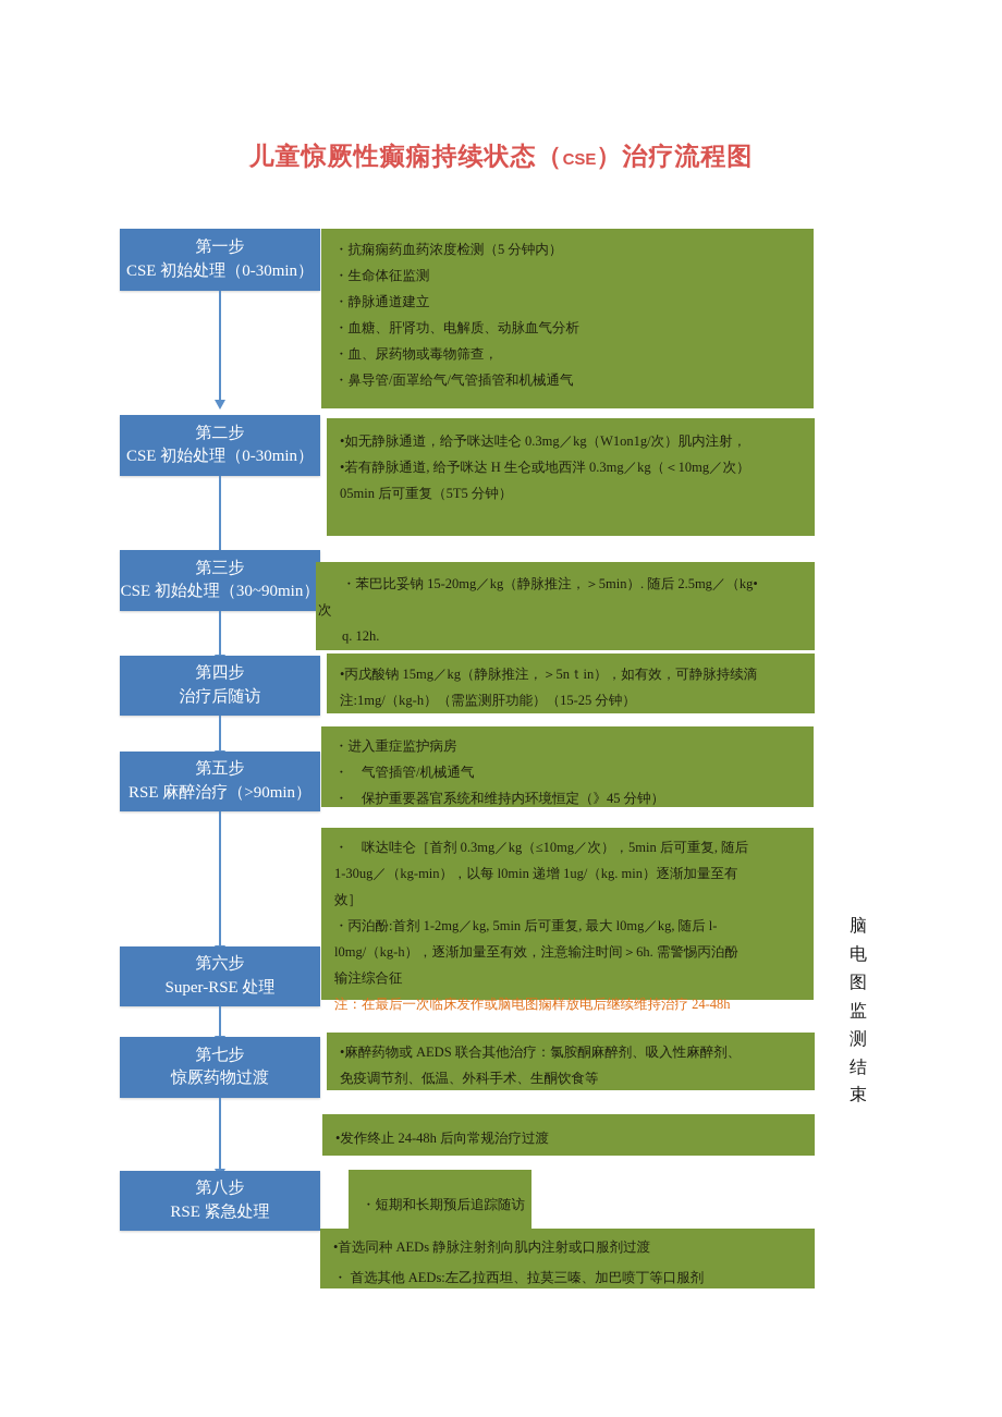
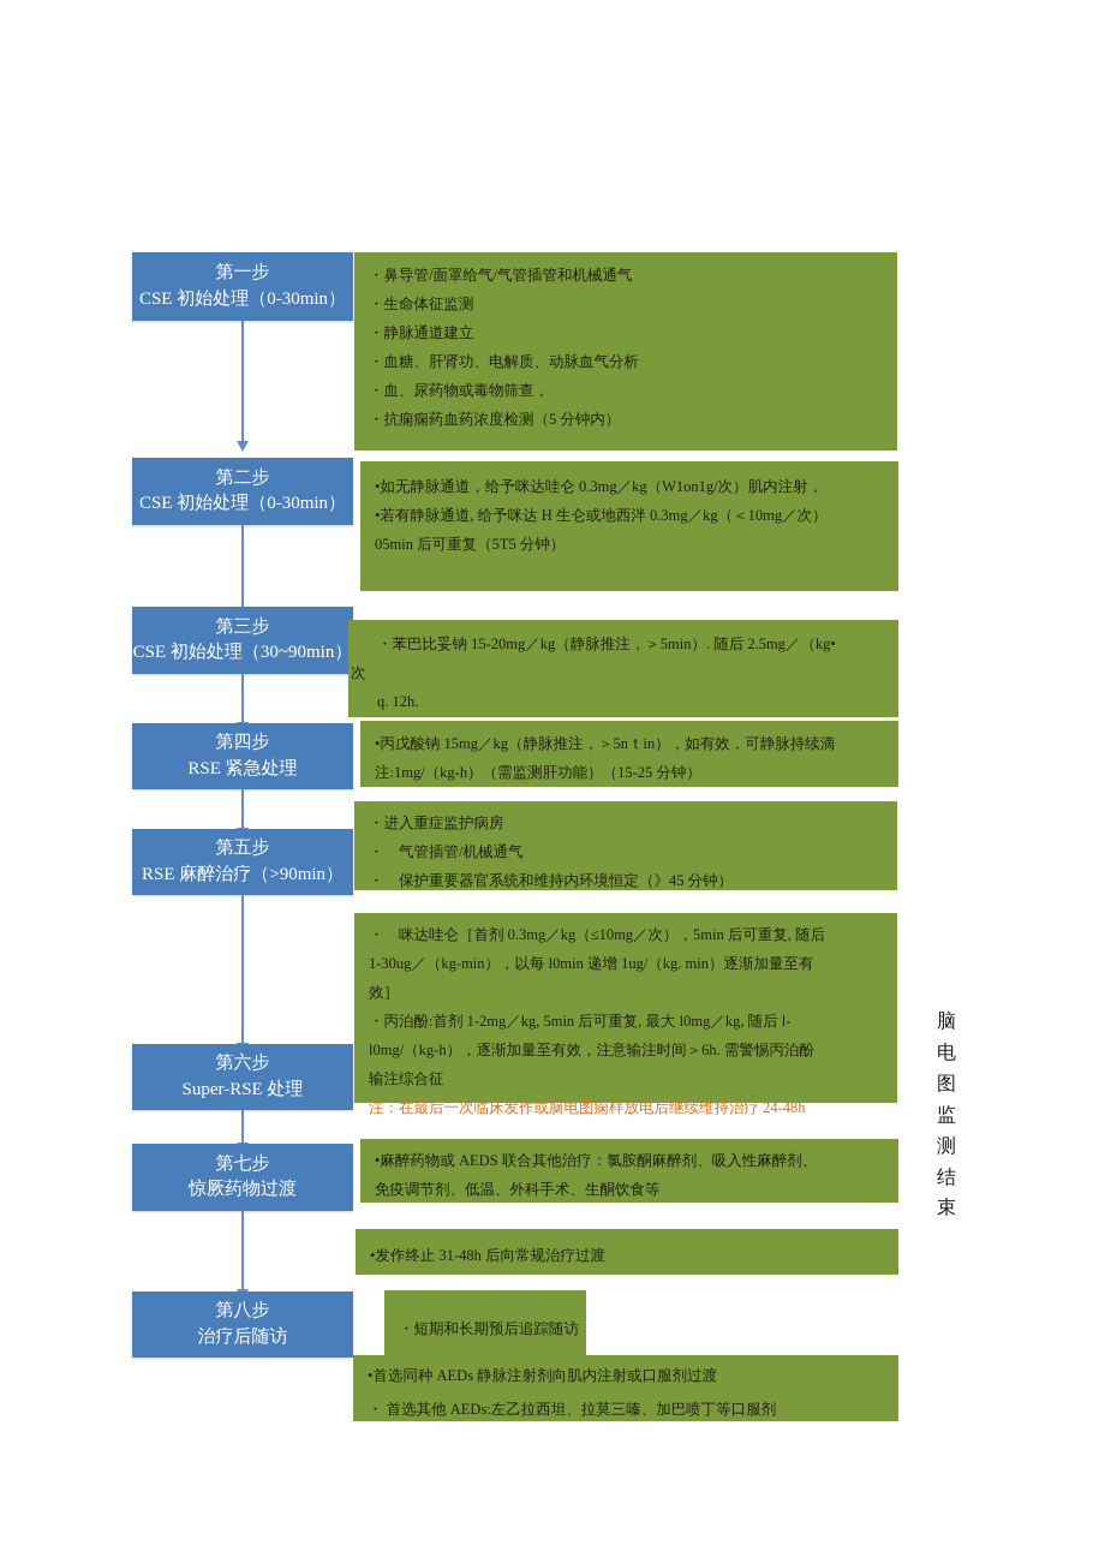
- 儿童惊厥性癫痫持续状态（CSE）治疗流程图
  第一步
  CSE 初始处理（0-30min）
- ・抗痫痫药血药浓度检测（5 分钟内）
+ ・鼻导管/面罩给气/气管插管和机械通气
  ・生命体征监测
  ・静脉通道建立
  ・血糖、肝肾功、电解质、动脉血气分析
  ・血、尿药物或毒物筛查，
- ・鼻导管/面罩给气/气管插管和机械通气
+ ・抗痫痫药血药浓度检测（5 分钟内）
  第二步
  CSE 初始处理（0-30min）
  •如无静脉通道，给予咪达哇仑 0.3mg／kg（W1on1g/次）肌内注射，
  •若有静脉通道, 给予咪达 H 生仑或地西泮 0.3mg／kg（＜10mg／次）
  05min 后可重复（5T5 分钟）
  第三步
  CSE 初始处理（30~90min）
  ・苯巴比妥钠 15-20mg／kg（静脉推注，＞5min）. 随后 2.5mg／（kg•
  次
  q. 12h.
  第四步
- 治疗后随访
+ RSE 紧急处理
  •丙戊酸钠 15mg／kg（静脉推注，＞5nｔin），如有效，可静脉持续滴
  注:1mg/（kg-h）（需监测肝功能）（15-25 分钟）
  第五步
  RSE 麻醉治疗（>90min）
  ・进入重症监护病房
  ・ 气管插管/机械通气
  ・ 保护重要器官系统和维持内环境恒定（》45 分钟）
  第六步
  Super-RSE 处理
  ・ 咪达哇仑［首剂 0.3mg／kg（≤10mg／次），5min 后可重复, 随后
  1-30ug／（kg-min），以每 l0min 递增 1ug/（kg. min）逐渐加量至有
  效］
  ・丙泊酚:首剂 1-2mg／kg, 5min 后可重复, 最大 l0mg／kg, 随后 l-
  l0mg/（kg-h），逐渐加量至有效，注意输注时间＞6h. 需警惕丙泊酚
  输注综合征
  注：在最后一次临床发作或脑电图痫样放电后继续维持治疗 24-48h
  第七步
  惊厥药物过渡
  •麻醉药物或 AEDS 联合其他治疗：氯胺酮麻醉剂、吸入性麻醉剂、
  免疫调节剂、低温、外科手术、生酮饮食等
- •发作终止 24-48h 后向常规治疗过渡
+ •发作终止 31-48h 后向常规治疗过渡
  第八步
- RSE 紧急处理
+ 治疗后随访
  ・短期和长期预后追踪随访
  •首选同种 AEDs 静脉注射剂向肌内注射或口服剂过渡
  ・ 首选其他 AEDs:左乙拉西坦、拉莫三嗪、加巴喷丁等口服剂
  脑
  电
  图
  监
  测
  结
  束
